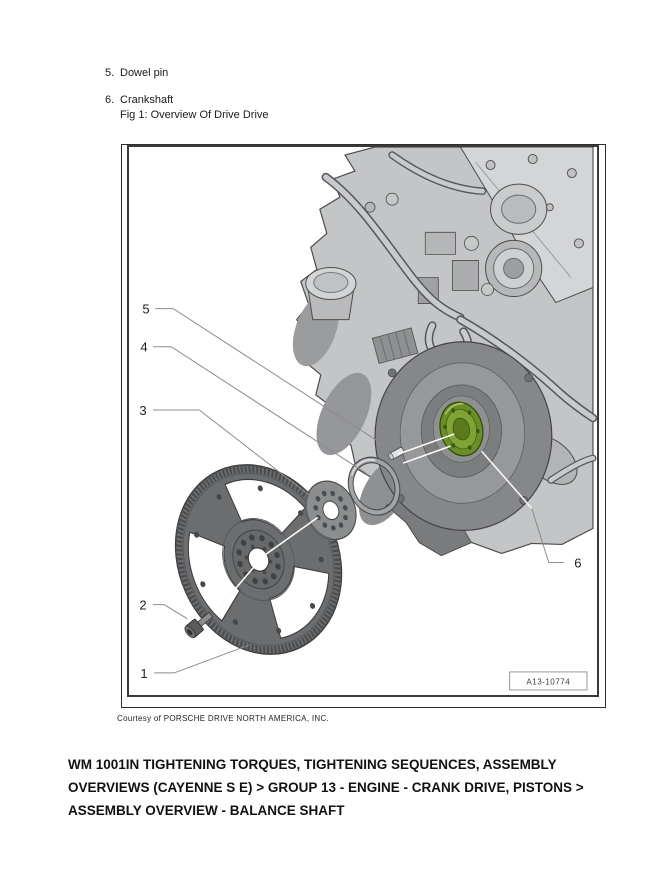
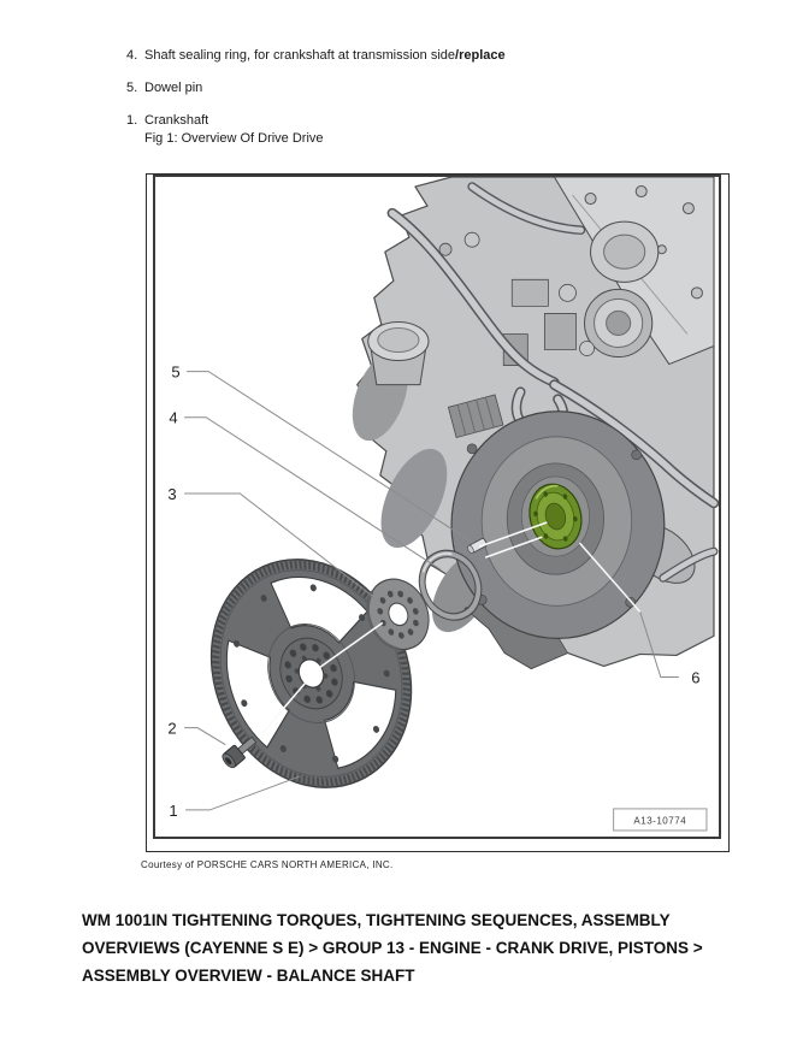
+ 4. Shaft sealing ring, for crankshaft at transmission side/replace
  5. Dowel pin
- 6. Crankshaft
+ 1. Crankshaft
  Fig 1: Overview Of Drive Drive
  5
  4
  3
  2
  1
  6
  A13-10774
- Courtesy of PORSCHE DRIVE NORTH AMERICA, INC.
+ Courtesy of PORSCHE CARS NORTH AMERICA, INC.
  WM 1001IN TIGHTENING TORQUES, TIGHTENING SEQUENCES, ASSEMBLY OVERVIEWS (CAYENNE S E) > GROUP 13 - ENGINE - CRANK DRIVE, PISTONS > ASSEMBLY OVERVIEW - BALANCE SHAFT
